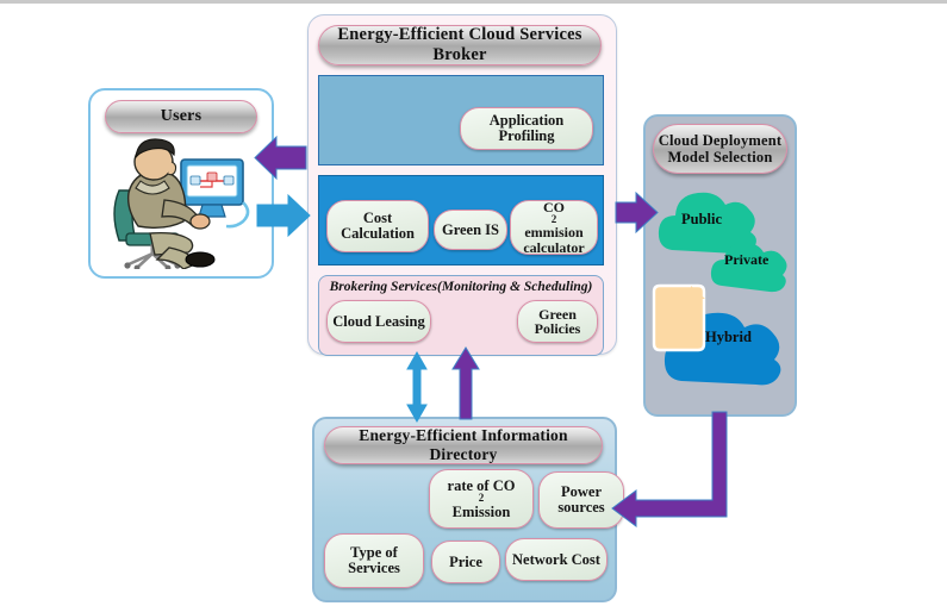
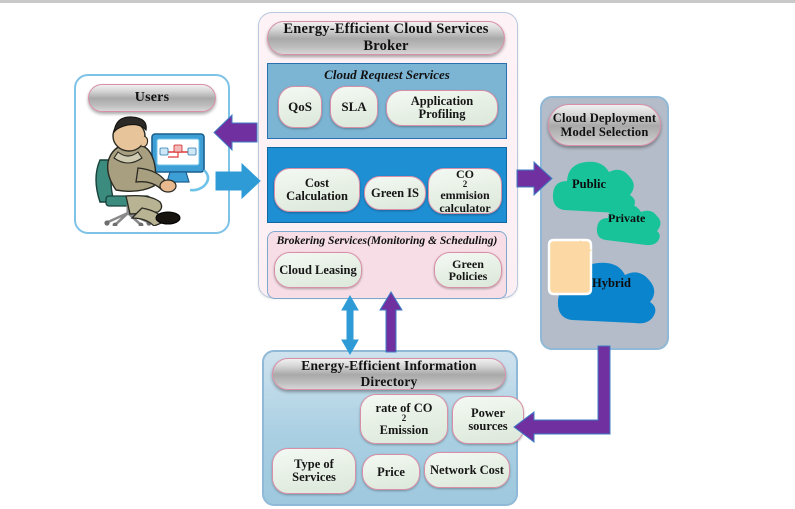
  Users
  Energy-Efficient Cloud Services Broker
+ Cloud Request Services
+ QoS
+ SLA
  Application Profiling
  Cost
  Calculation
  Green IS
  CO
  2
  emmision
  calculator
  Brokering Services(Monitoring & Scheduling)
  Cloud Leasing
  Green Policies
  Cloud Deployment
  Model Selection
  Public
  Private
  Hybrid
  Energy-Efficient Information Directory
  rate of CO
  2
  Emission
  Power
  sources
  Type of
  Services
  Price
  Network Cost
